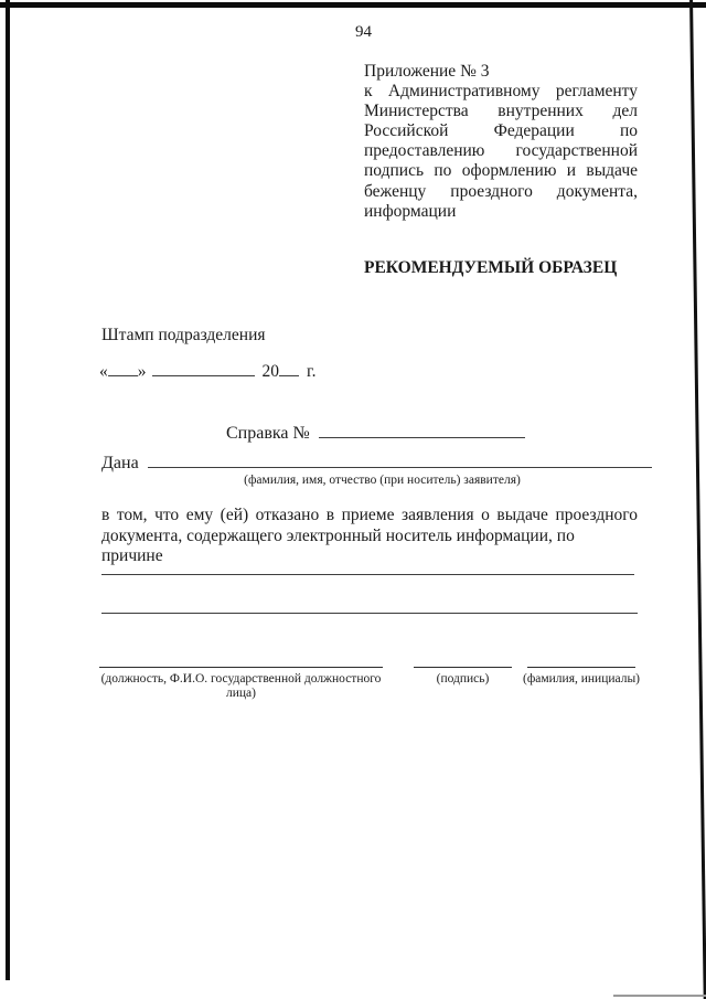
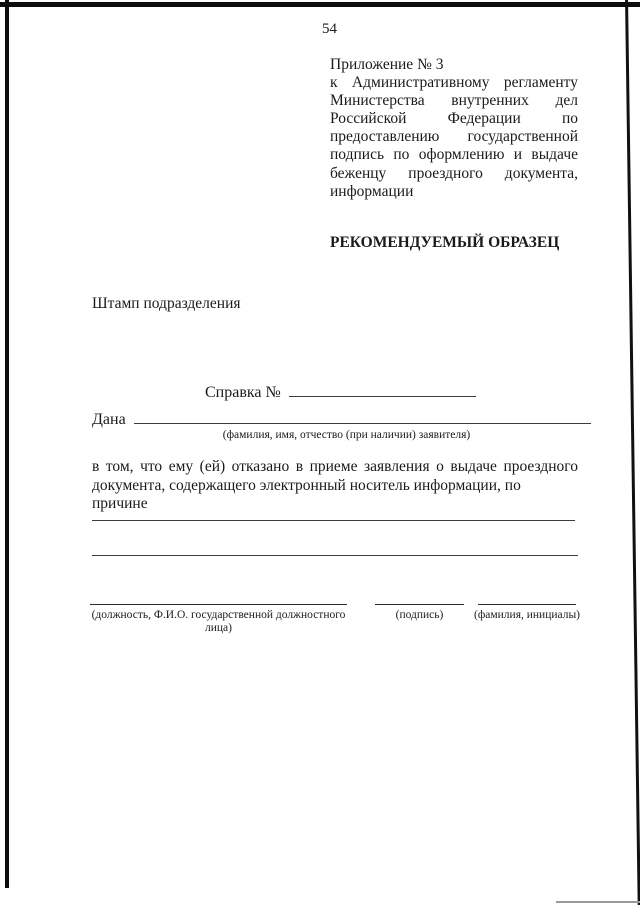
- 94
+ 54
  Приложение № 3
  к Административному регламенту
  Министерства внутренних дел
  Российской Федерации по
  предоставлению государственной
  подпись по оформлению и выдаче
  беженцу проездного документа,
  информации
  РЕКОМЕНДУЕМЫЙ ОБРАЗЕЦ
  Штамп подразделения
- « » 20 г.
  Справка №
  Дана
- (фамилия, имя, отчество (при носитель) заявителя)
+ (фамилия, имя, отчество (при наличии) заявителя)
  в том, что ему (ей) отказано в приеме заявления о выдаче проездного
  документа, содержащего электронный носитель информации, по причине
  (должность, Ф.И.О. государственной должностного лица)
  (подпись)
  (фамилия, инициалы)
